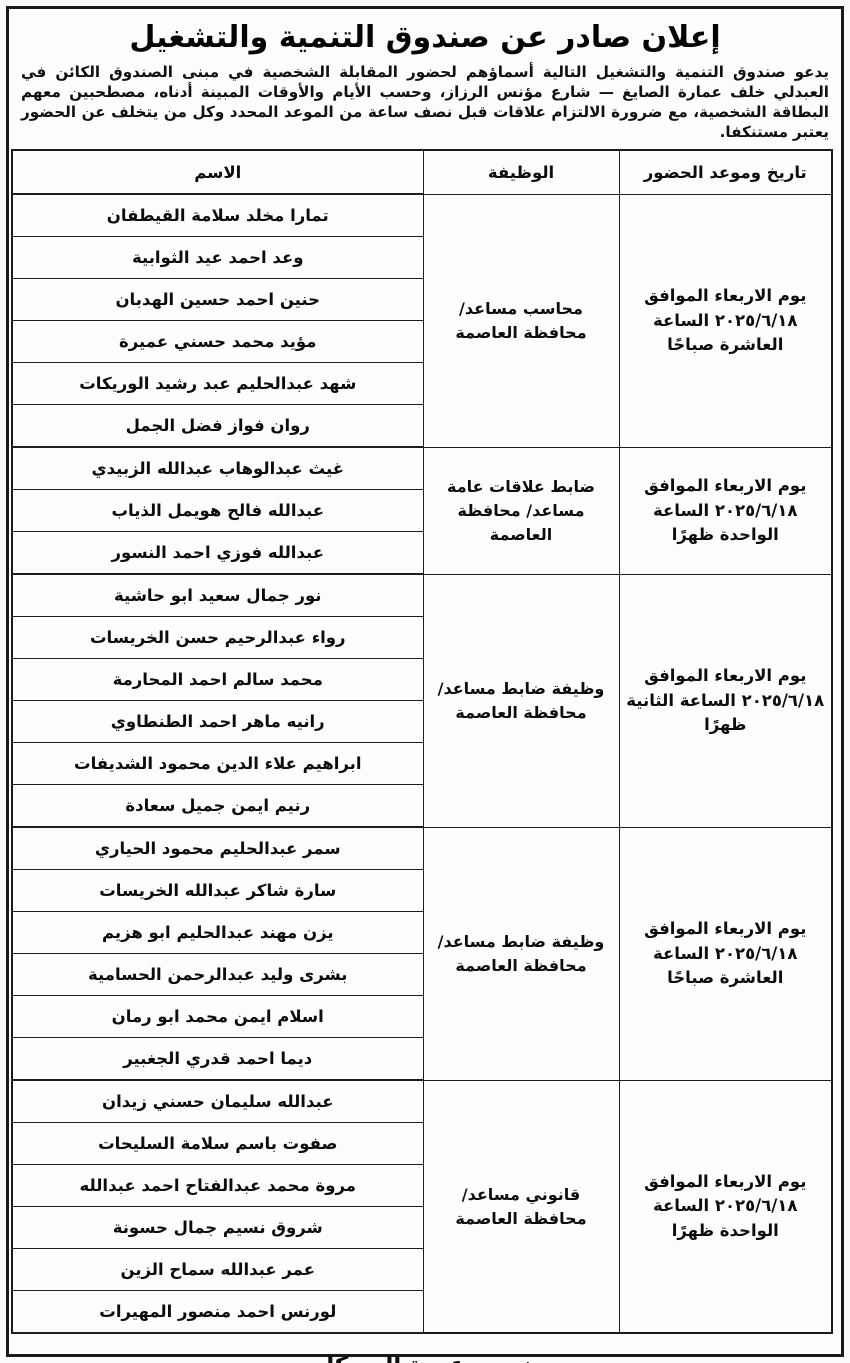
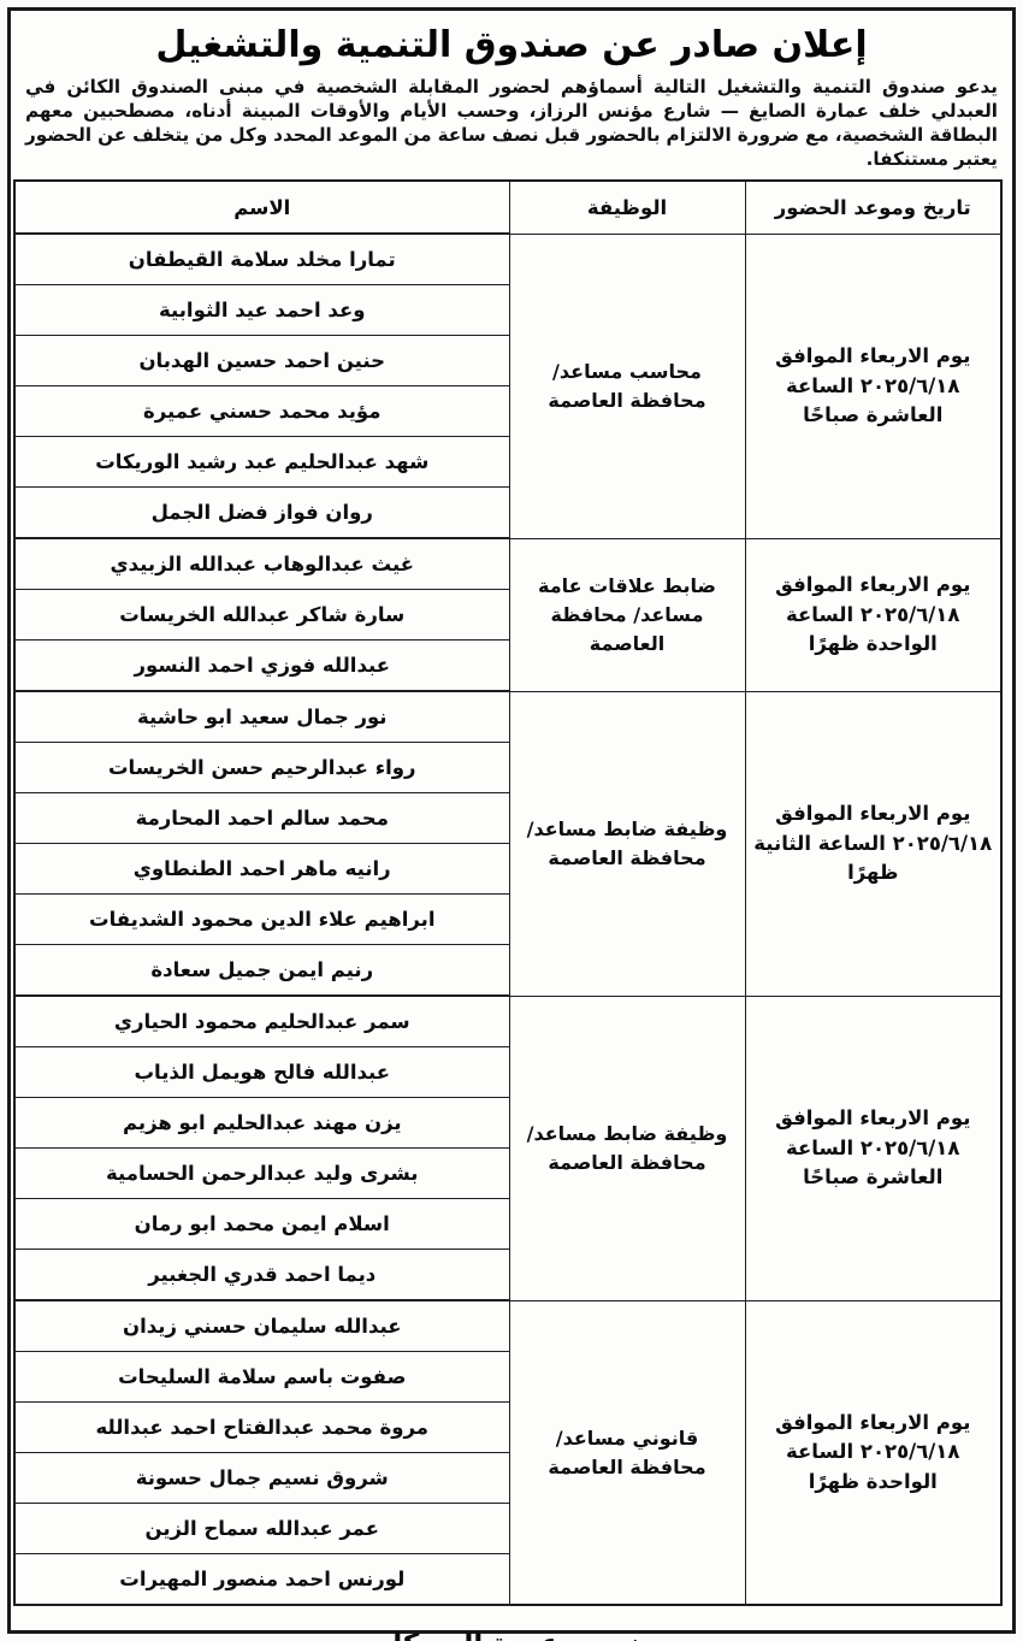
  إعلان صادر عن صندوق التنمية والتشغيل
- يدعو صندوق التنمية والتشغيل التالية أسماؤهم لحضور المقابلة الشخصية في مبنى الصندوق الكائن في العبدلي خلف عمارة الصايغ — شارع مؤنس الرزاز، وحسب الأيام والأوقات المبينة أدناه، مصطحبين معهم البطاقة الشخصية، مع ضرورة الالتزام علاقات قبل نصف ساعة من الموعد المحدد وكل من يتخلف عن الحضور يعتبر مستنكفا.
+ يدعو صندوق التنمية والتشغيل التالية أسماؤهم لحضور المقابلة الشخصية في مبنى الصندوق الكائن في العبدلي خلف عمارة الصايغ — شارع مؤنس الرزاز، وحسب الأيام والأوقات المبينة أدناه، مصطحبين معهم البطاقة الشخصية، مع ضرورة الالتزام بالحضور قبل نصف ساعة من الموعد المحدد وكل من يتخلف عن الحضور يعتبر مستنكفا.
  تاريخ وموعد الحضور	الوظيفة	الاسم
  يوم الاربعاء الموافق ٢٠٢٥/٦/١٨ الساعة العاشرة صباحًا	محاسب مساعد/ محافظة العاصمة	تمارا مخلد سلامة القيطفان
  وعد احمد عيد الثوابية
  حنين احمد حسين الهدبان
  مؤيد محمد حسني عميرة
  شهد عبدالحليم عبد رشيد الوريكات
  روان فواز فضل الجمل
  يوم الاربعاء الموافق ٢٠٢٥/٦/١٨ الساعة الواحدة ظهرًا	ضابط علاقات عامة مساعد/ محافظة العاصمة	غيث عبدالوهاب عبدالله الزبيدي
- عبدالله فالح هويمل الذياب
+ سارة شاكر عبدالله الخريسات
  عبدالله فوزي احمد النسور
  يوم الاربعاء الموافق ٢٠٢٥/٦/١٨ الساعة الثانية ظهرًا	وظيفة ضابط مساعد/ محافظة العاصمة	نور جمال سعيد ابو حاشية
  رواء عبدالرحيم حسن الخريسات
  محمد سالم احمد المحارمة
  رانيه ماهر احمد الطنطاوي
  ابراهيم علاء الدين محمود الشديفات
  رنيم ايمن جميل سعادة
  يوم الاربعاء الموافق ٢٠٢٥/٦/١٨ الساعة العاشرة صباحًا	وظيفة ضابط مساعد/ محافظة العاصمة	سمر عبدالحليم محمود الحياري
- سارة شاكر عبدالله الخريسات
+ عبدالله فالح هويمل الذياب
  يزن مهند عبدالحليم ابو هزيم
  بشرى وليد عبدالرحمن الحسامية
  اسلام ايمن محمد ابو رمان
  ديما احمد قدري الجغبير
  يوم الاربعاء الموافق ٢٠٢٥/٦/١٨ الساعة الواحدة ظهرًا	قانوني مساعد/ محافظة العاصمة	عبدالله سليمان حسني زيدان
  صفوت باسم سلامة السليحات
  مروة محمد عبدالفتاح احمد عبدالله
  شروق نسيم جمال حسونة
  عمر عبدالله سماح الزين
  لورنس احمد منصور المهيرات
